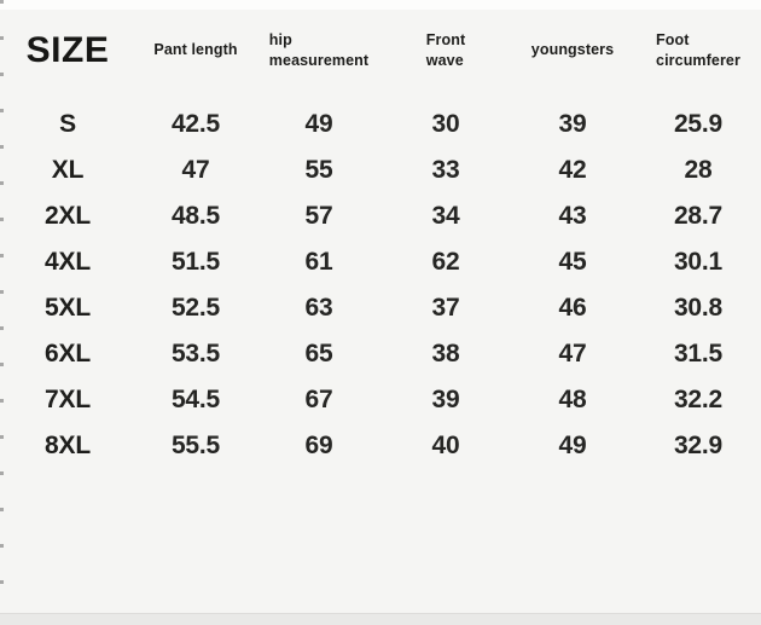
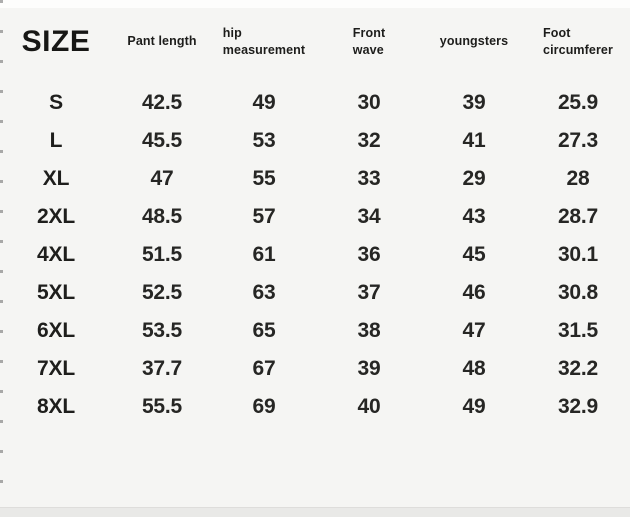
  SIZE	Pant length	hip measurement	Front wave	youngsters	Foot circumferer
  S	42.5	49	30	39	25.9
+ L	45.5	53	32	41	27.3
- XL	47	55	33	42	28
+ XL	47	55	33	29	28
  2XL	48.5	57	34	43	28.7
- 4XL	51.5	61	62	45	30.1
+ 4XL	51.5	61	36	45	30.1
  5XL	52.5	63	37	46	30.8
  6XL	53.5	65	38	47	31.5
- 7XL	54.5	67	39	48	32.2
+ 7XL	37.7	67	39	48	32.2
  8XL	55.5	69	40	49	32.9
